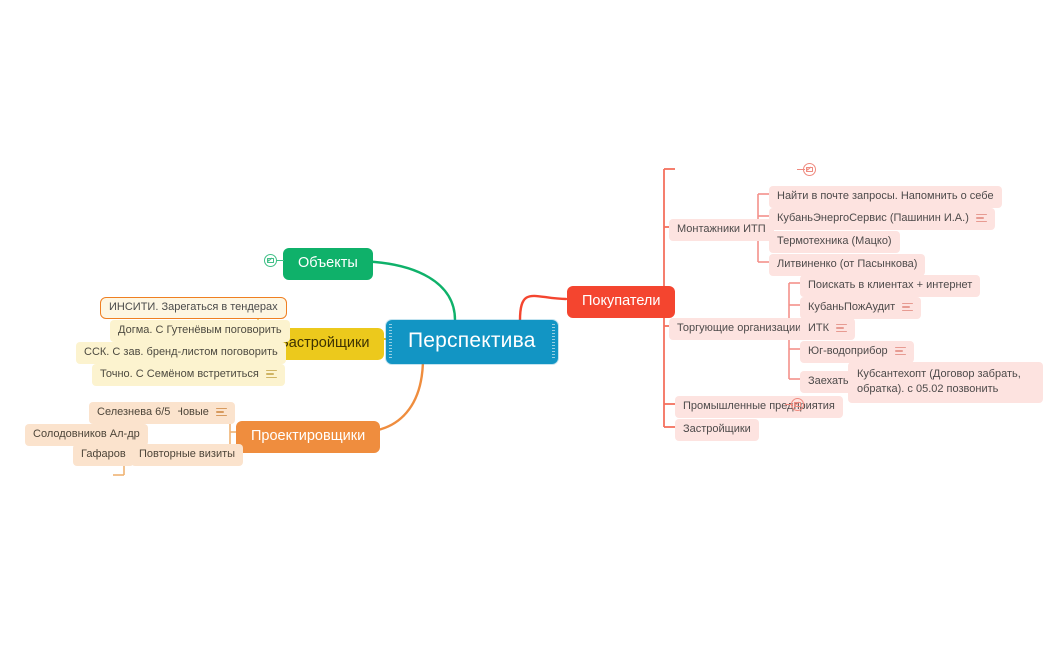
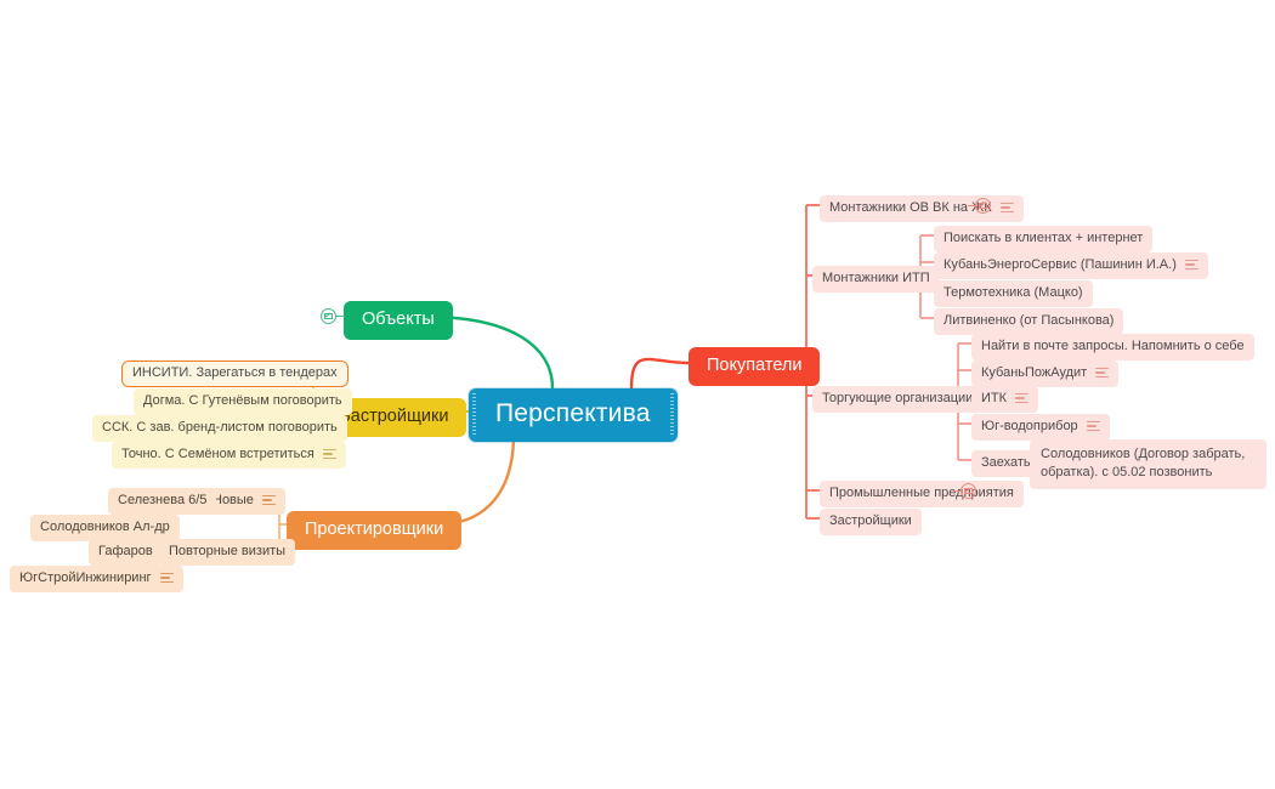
  Перспектива
  Объекты
  астройщики
  ИНСИТИ. Зарегаться в тендерах
  Догма. С Гутенёвым поговорить
  ССК. С зав. бренд-листом поговорить
  Точно. С Семёном встретиться
  Проектировщики
  Новые
  Селезнева 6/5
  Повторные визиты
  Солодовников Ал-др
  Гафаров
+ ЮгСтройИнжиниринг
  Покупатели
+ Монтажники ОВ ВК на ЖК
  Монтажники ИТП
- Найти в почте запросы. Напомнить о себе
+ Поискать в клиентах + интернет
  КубаньЭнергоСервис (Пашинин И.А.)
  Термотехника (Мацко)
  Литвиненко (от Пасынкова)
  Торгующие организации
- Поискать в клиентах + интернет
+ Найти в почте запросы. Напомнить о себе
  КубаньПожАудит
  ИТК
  Юг-водоприбор
  Заехать
- Кубсантехопт (Договор забрать, обратка). с 05.02 позвонить
+ Солодовников (Договор забрать, обратка). с 05.02 позвонить
  Промышленные предприятия
  Застройщики
